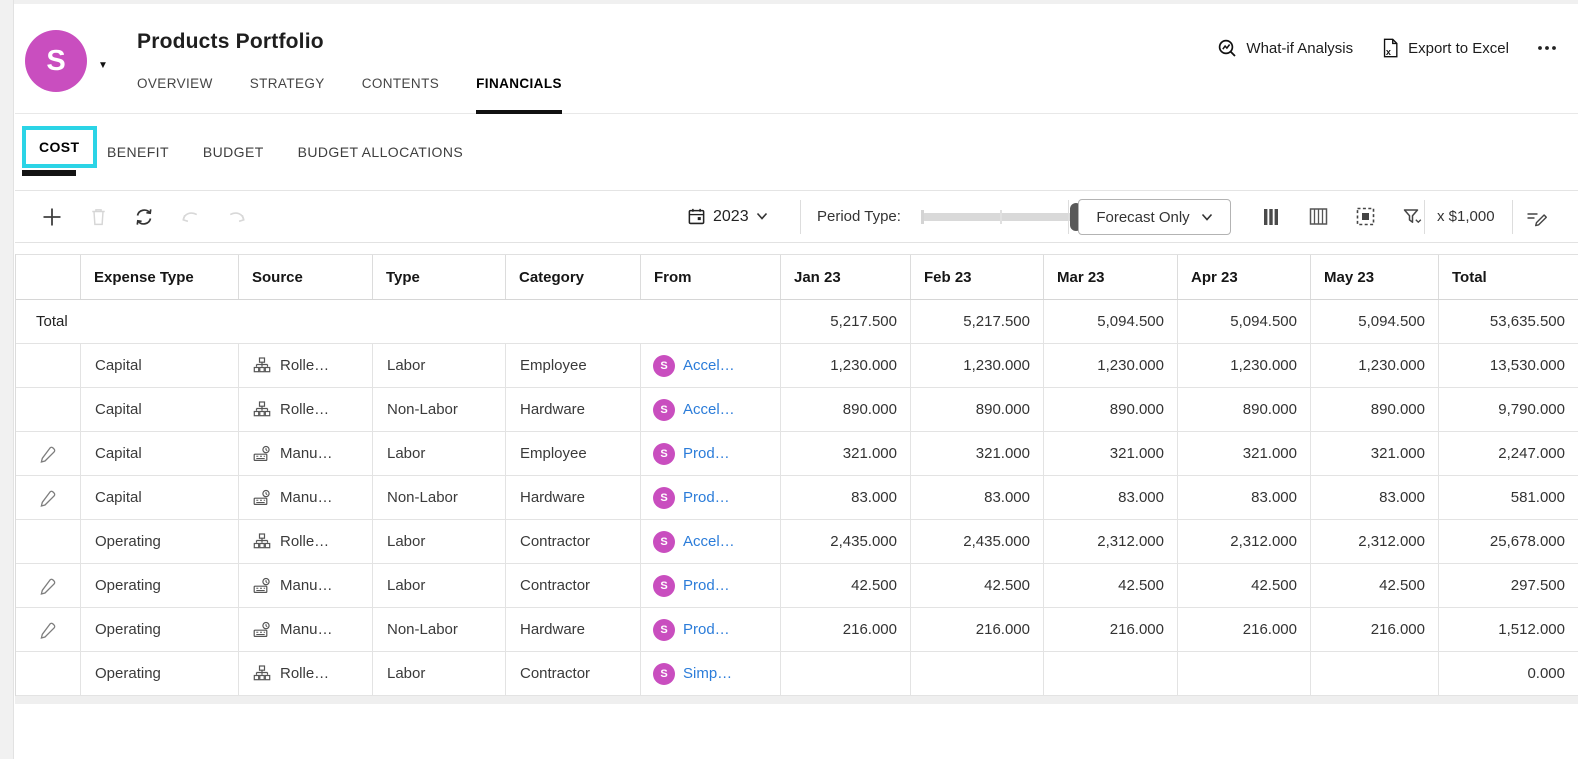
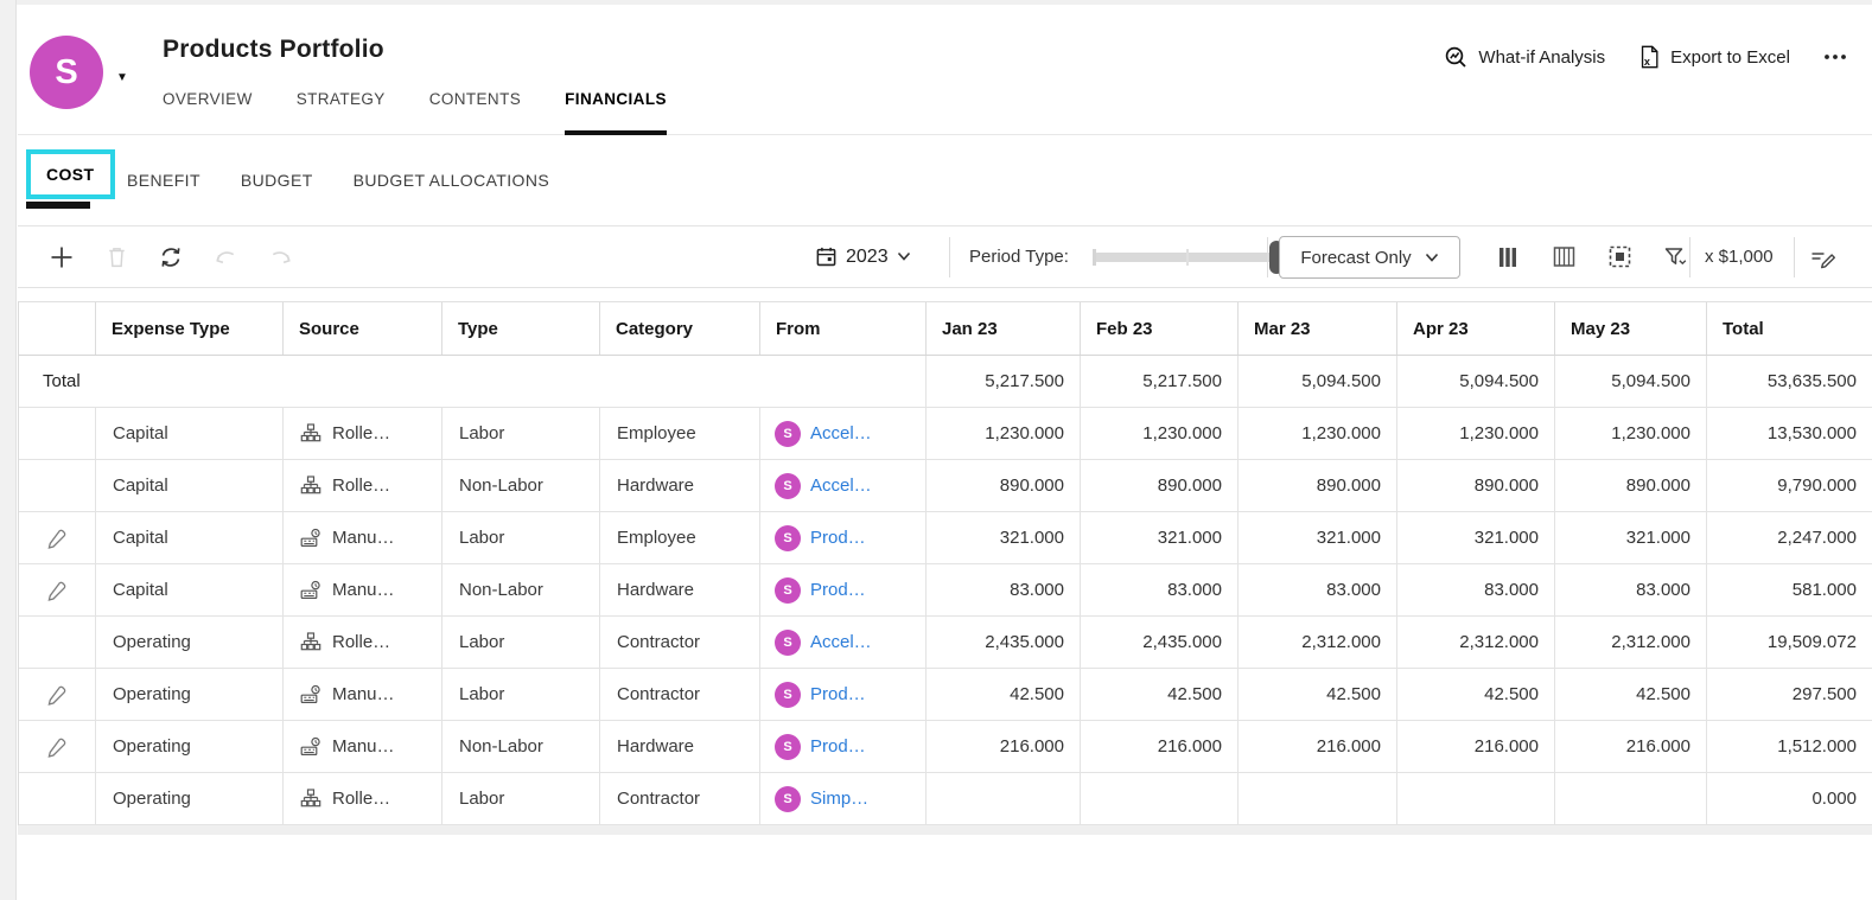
  S
  ▼
  Products Portfolio
  OVERVIEW
  STRATEGY
  CONTENTS
  FINANCIALS
  What-if Analysis
  x
  Export to Excel
  COST
  BENEFIT
  BUDGET
  BUDGET ALLOCATIONS
  2023
  Period Type:
  Forecast Only
  x $1,000
  Expense Type
  Source
  Type
  Category
  From
  Jan 23
  Feb 23
  Mar 23
  Apr 23
  May 23
  Total
  Total
  5,217.500
  5,217.500
  5,094.500
  5,094.500
  5,094.500
  53,635.500
  Capital
  Rolle…
  Labor
  Employee
  S
  Accel…
  1,230.000
  1,230.000
  1,230.000
  1,230.000
  1,230.000
  13,530.000
  Capital
  Rolle…
  Non-Labor
  Hardware
  S
  Accel…
  890.000
  890.000
  890.000
  890.000
  890.000
  9,790.000
  Capital
  Manu…
  Labor
  Employee
  S
  Prod…
  321.000
  321.000
  321.000
  321.000
  321.000
  2,247.000
  Capital
  Manu…
  Non-Labor
  Hardware
  S
  Prod…
  83.000
  83.000
  83.000
  83.000
  83.000
  581.000
  Operating
  Rolle…
  Labor
  Contractor
  S
  Accel…
  2,435.000
  2,435.000
  2,312.000
  2,312.000
  2,312.000
- 25,678.000
+ 19,509.072
  Operating
  Manu…
  Labor
  Contractor
  S
  Prod…
  42.500
  42.500
  42.500
  42.500
  42.500
  297.500
  Operating
  Manu…
  Non-Labor
  Hardware
  S
  Prod…
  216.000
  216.000
  216.000
  216.000
  216.000
  1,512.000
  Operating
  Rolle…
  Labor
  Contractor
  S
  Simp…
  0.000
